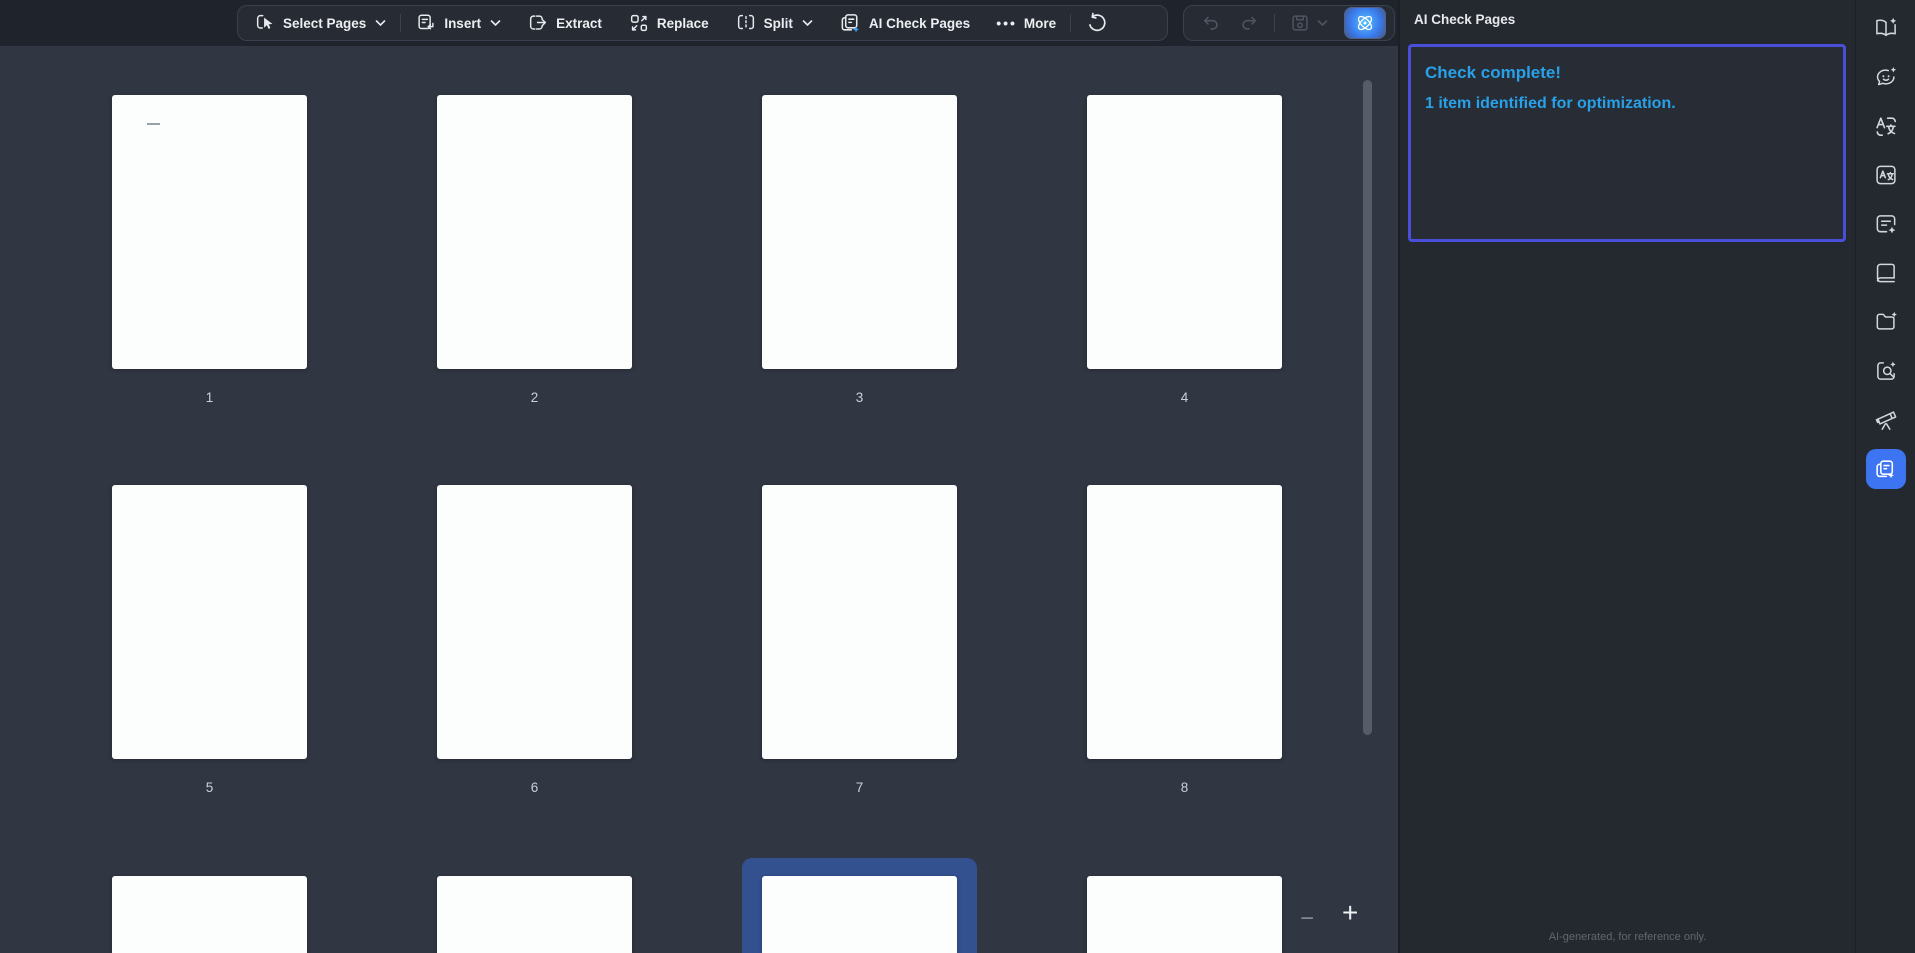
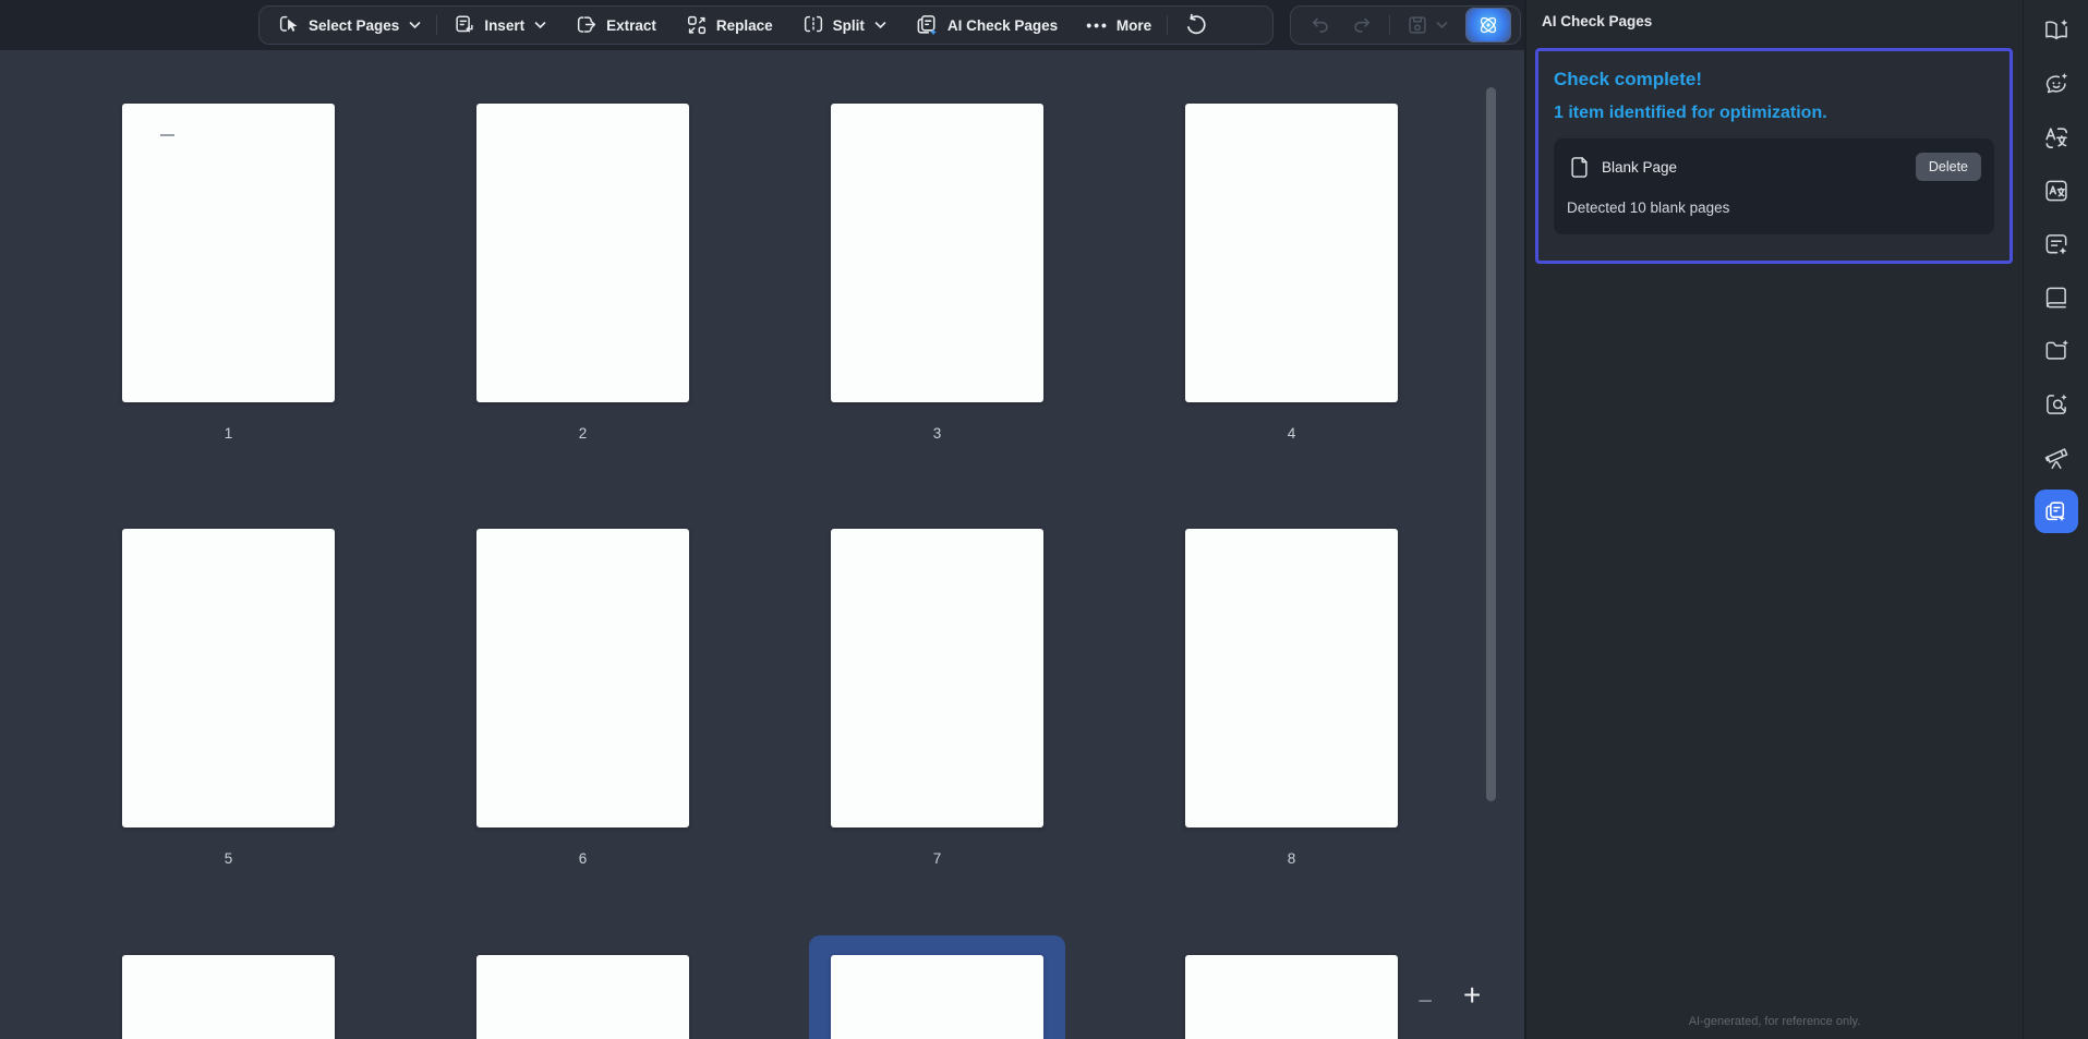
  Select Pages
  Insert
  Extract
  Replace
  Split
  AI Check Pages
  •••
  More
  1
  2
  3
  4
  5
  6
  7
  8
  −
  +
  AI Check Pages
  Check complete!
  1 item identified for optimization.
+ Blank Page
+ Delete
+ Detected 10 blank pages
  AI-generated, for reference only.
